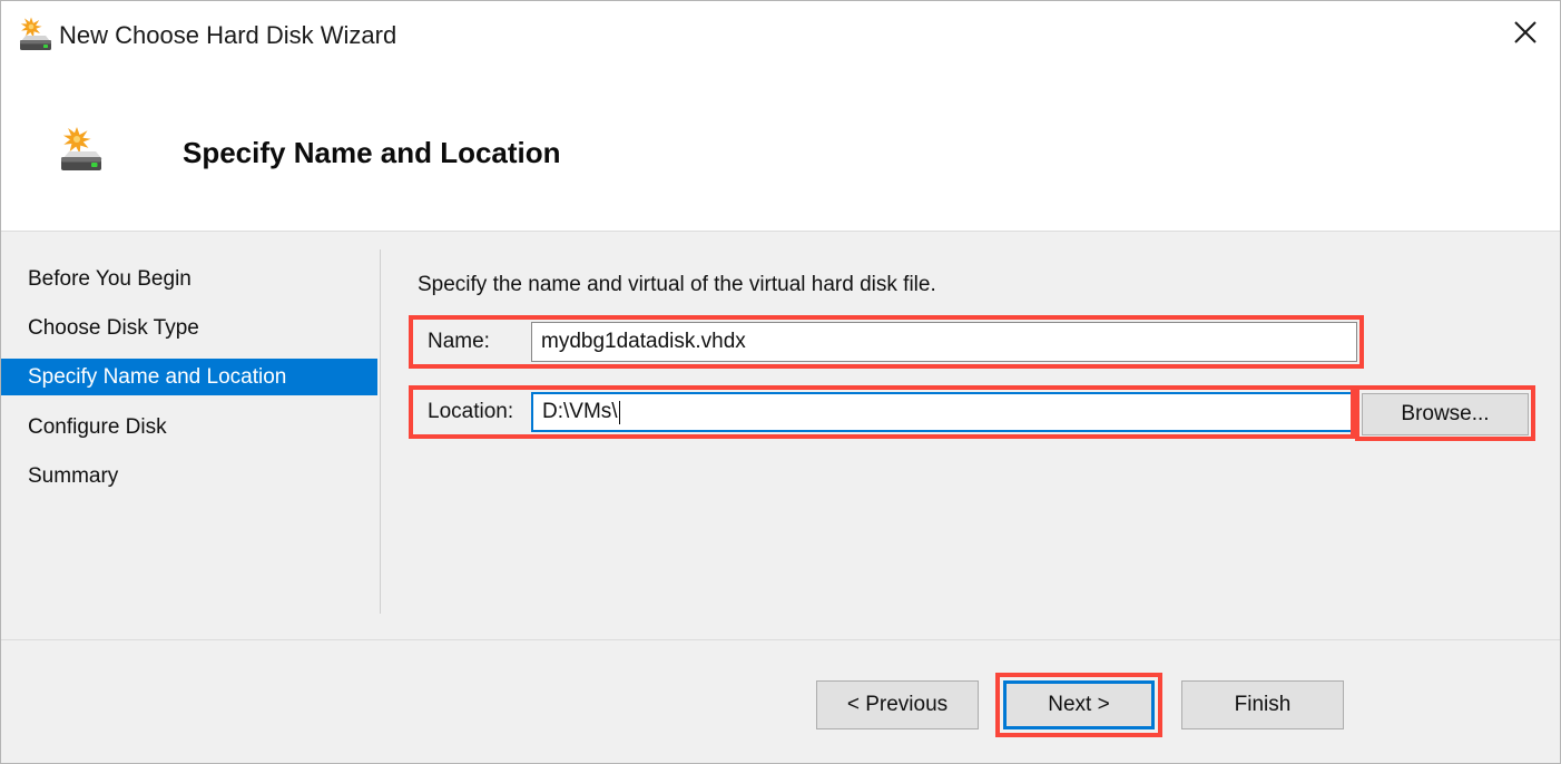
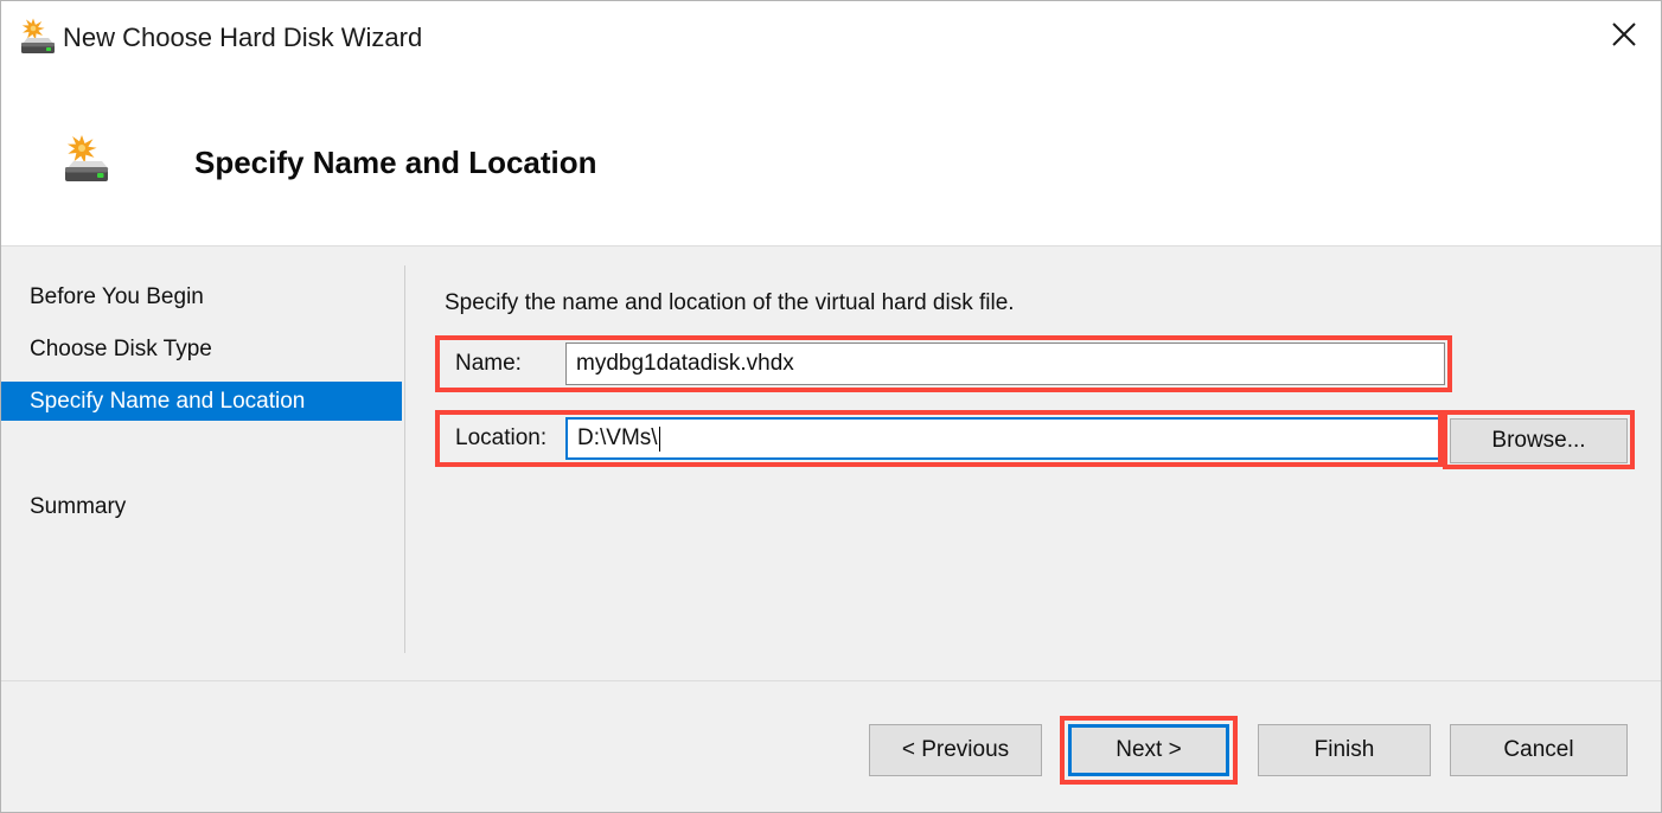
  New Choose Hard Disk Wizard
  Specify Name and Location
  Before You Begin
  Choose Disk Type
  Specify Name and Location
- Configure Disk
  Summary
- Specify the name and virtual of the virtual hard disk file.
+ Specify the name and location of the virtual hard disk file.
  Name:
  mydbg1datadisk.vhdx
  Location:
  D:\VMs\
  Browse...
  < Previous
  Next >
  Finish
+ Cancel
